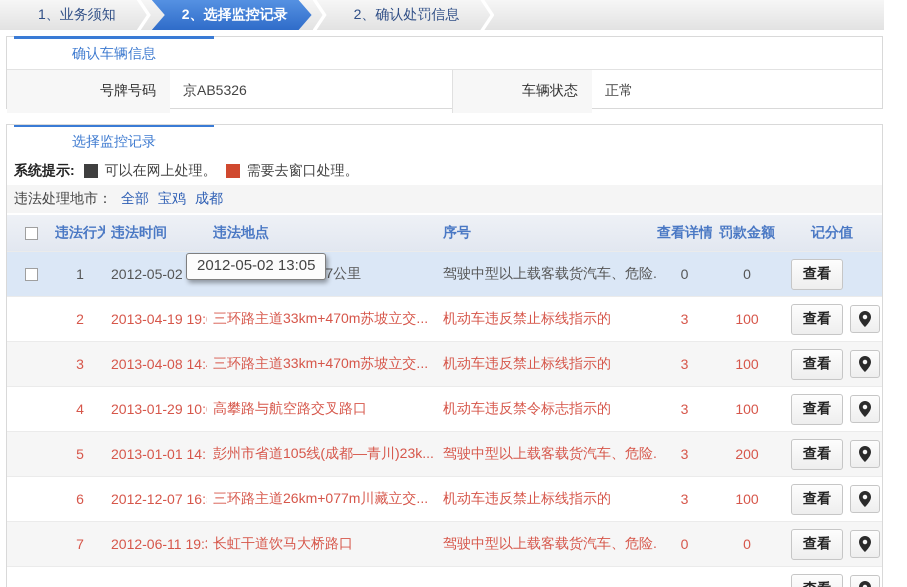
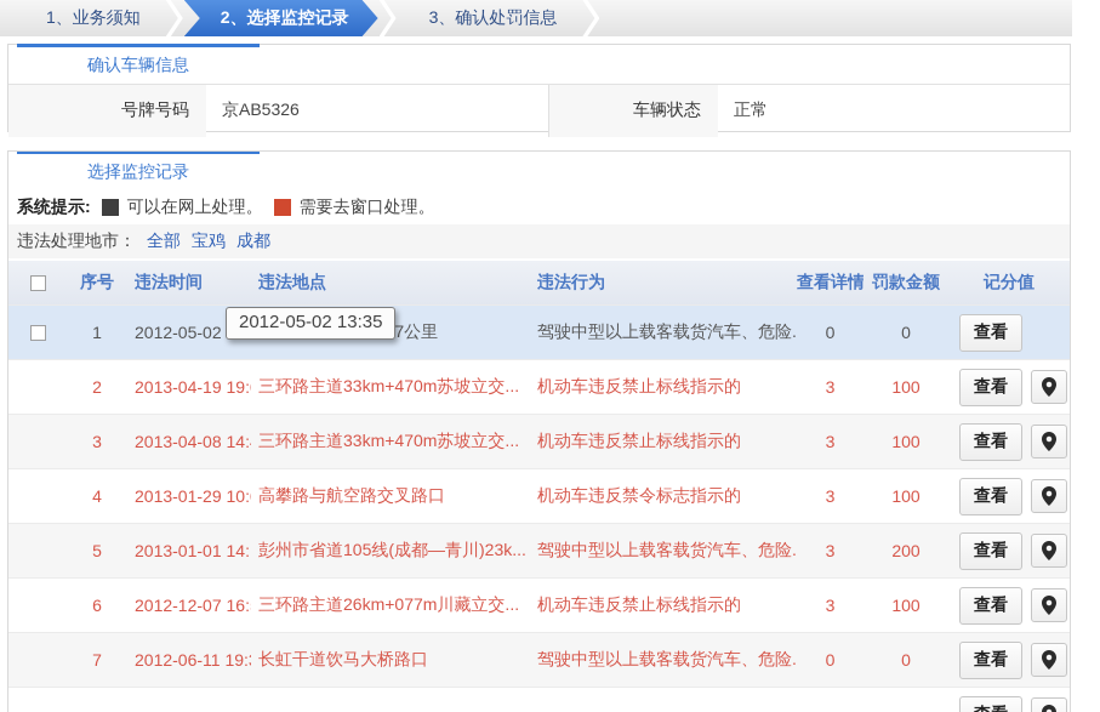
  1、业务须知
  2、选择监控记录
- 2、确认处罚信息
+ 3、确认处罚信息
  确认车辆信息
  号牌号码
  京AB5326
  车辆状态
  正常
  选择监控记录
  系统提示:
  可以在网上处理。
  需要去窗口处理。
  违法处理地市：
  全部
  宝鸡
  成都
- 违法行为
+ 序号
  违法时间
  违法地点
- 序号
+ 违法行为
  查看详情
  罚款金额
  记分值
  1
  2012-05-02
  驾驶中型以上载客载货汽车、危险.
  0
  0
  查看
  2
  2013-04-19 19:
  三环路主道33km+470m苏坡立交...
  机动车违反禁止标线指示的
  3
  100
  查看
  3
  2013-04-08 14:
  三环路主道33km+470m苏坡立交...
  机动车违反禁止标线指示的
  3
  100
  查看
  4
  2013-01-29 10:
  高攀路与航空路交叉路口
  机动车违反禁令标志指示的
  3
  100
  查看
  5
  2013-01-01 14:
  彭州市省道105线(成都—青川)23k...
  驾驶中型以上载客载货汽车、危险.
  3
  200
  查看
  6
  2012-12-07 16:
  三环路主道26km+077m川藏立交...
  机动车违反禁止标线指示的
  3
  100
  查看
  7
  2012-06-11 19:
  长虹干道饮马大桥路口
  驾驶中型以上载客载货汽车、危险.
  0
  0
  查看
- 2012-05-02 13:05
+ 2012-05-02 13:35
